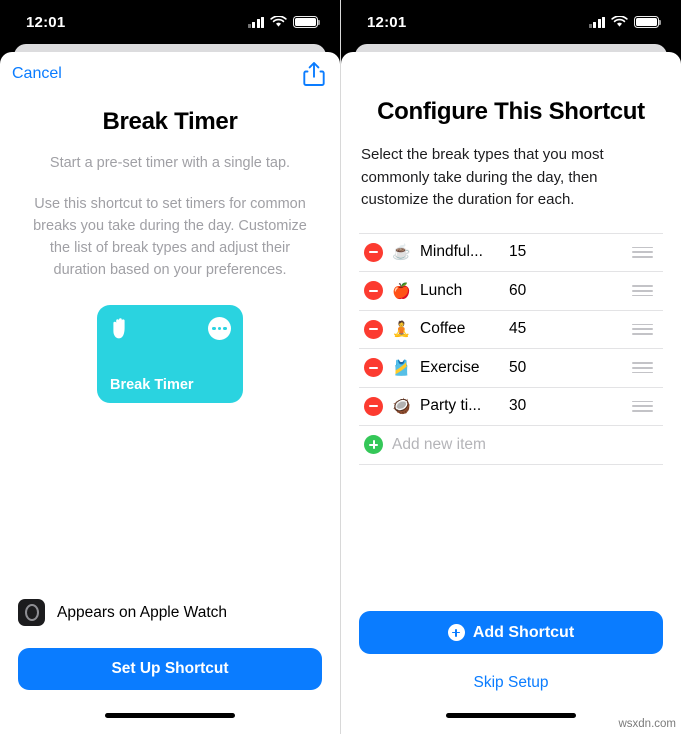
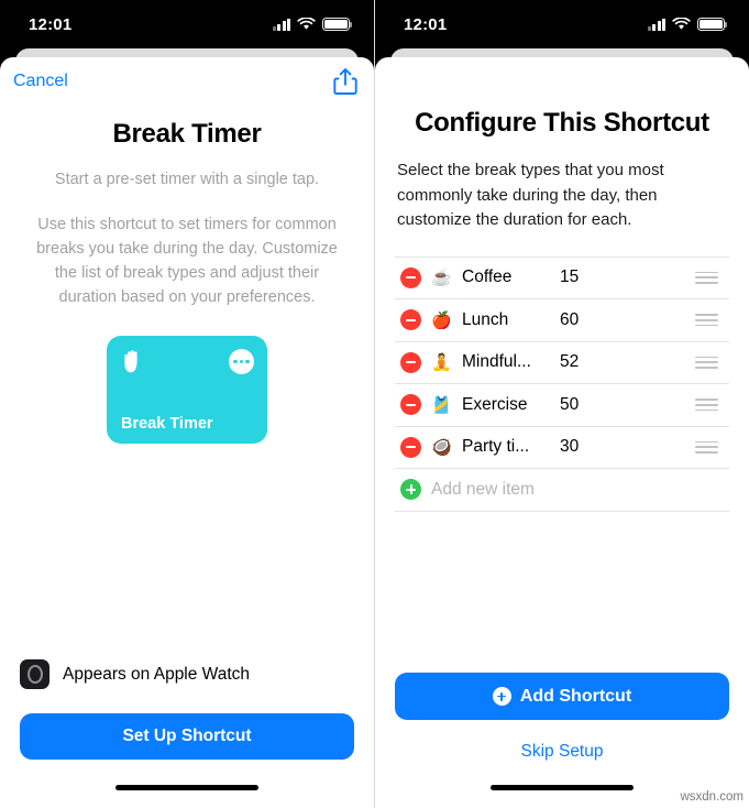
  12:01
  Cancel
  Break Timer
  Start a pre-set timer with a single tap.
  Use this shortcut to set timers for common breaks you take during the day. Customize the list of break types and adjust their duration based on your preferences.
  Break Timer
  Appears on Apple Watch
  Set Up Shortcut
  12:01
  Configure This Shortcut
  Select the break types that you most commonly take during the day, then customize the duration for each.
  ☕
- Mindful...
+ Coffee
  15
  🍎
  Lunch
  60
  🧘
- Coffee
+ Mindful...
- 45
+ 52
  🎽
  Exercise
  50
  🥥
  Party ti...
  30
  Add new item
  Add Shortcut
  Skip Setup
  wsxdn.com
